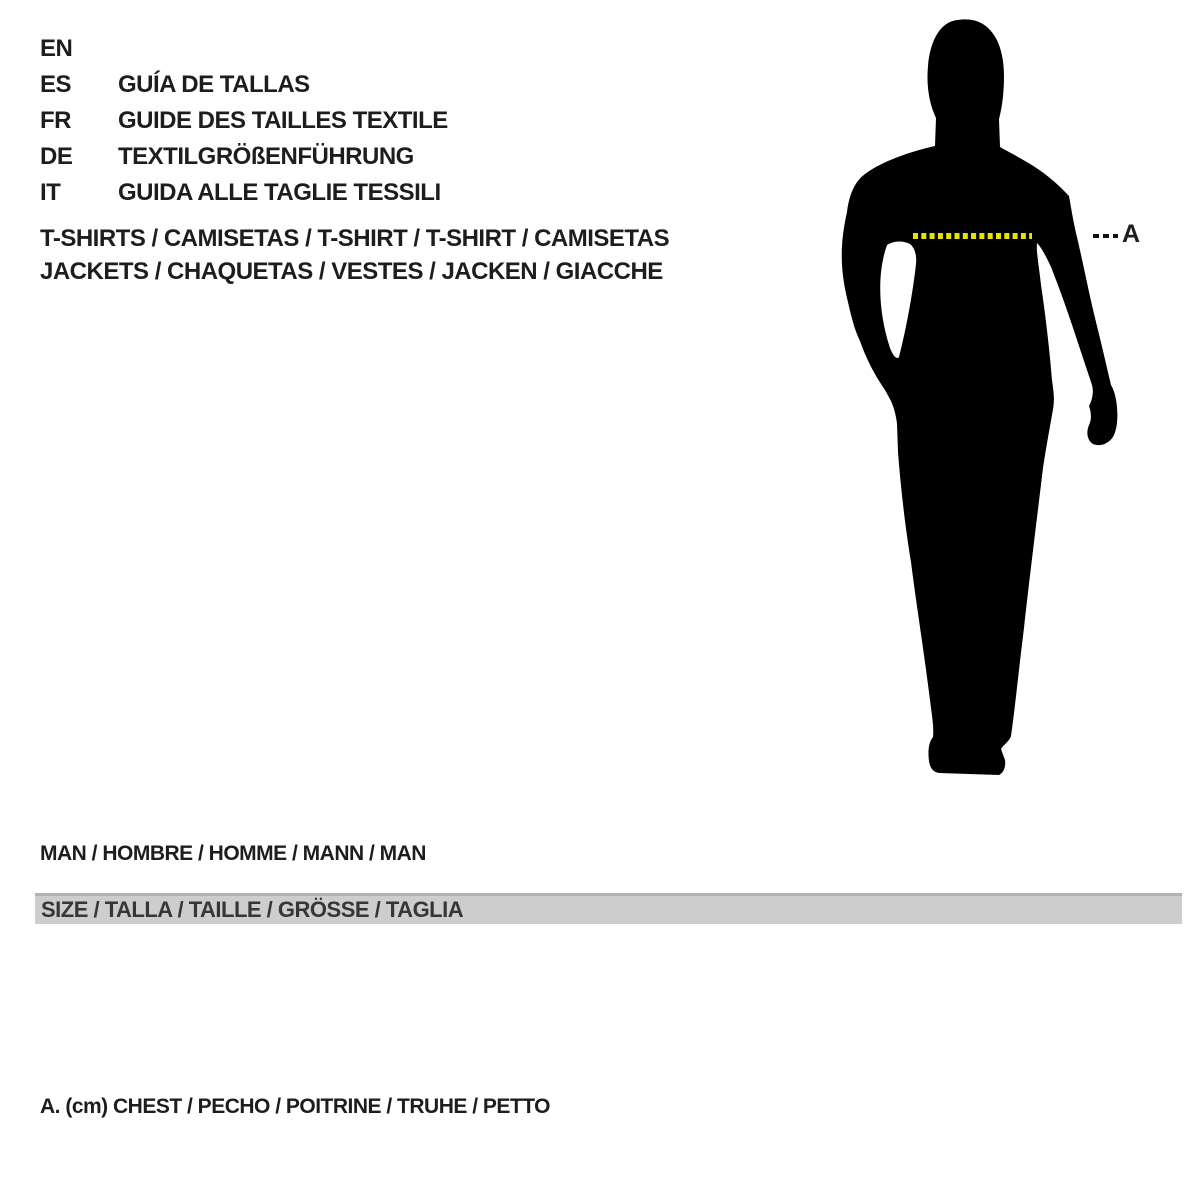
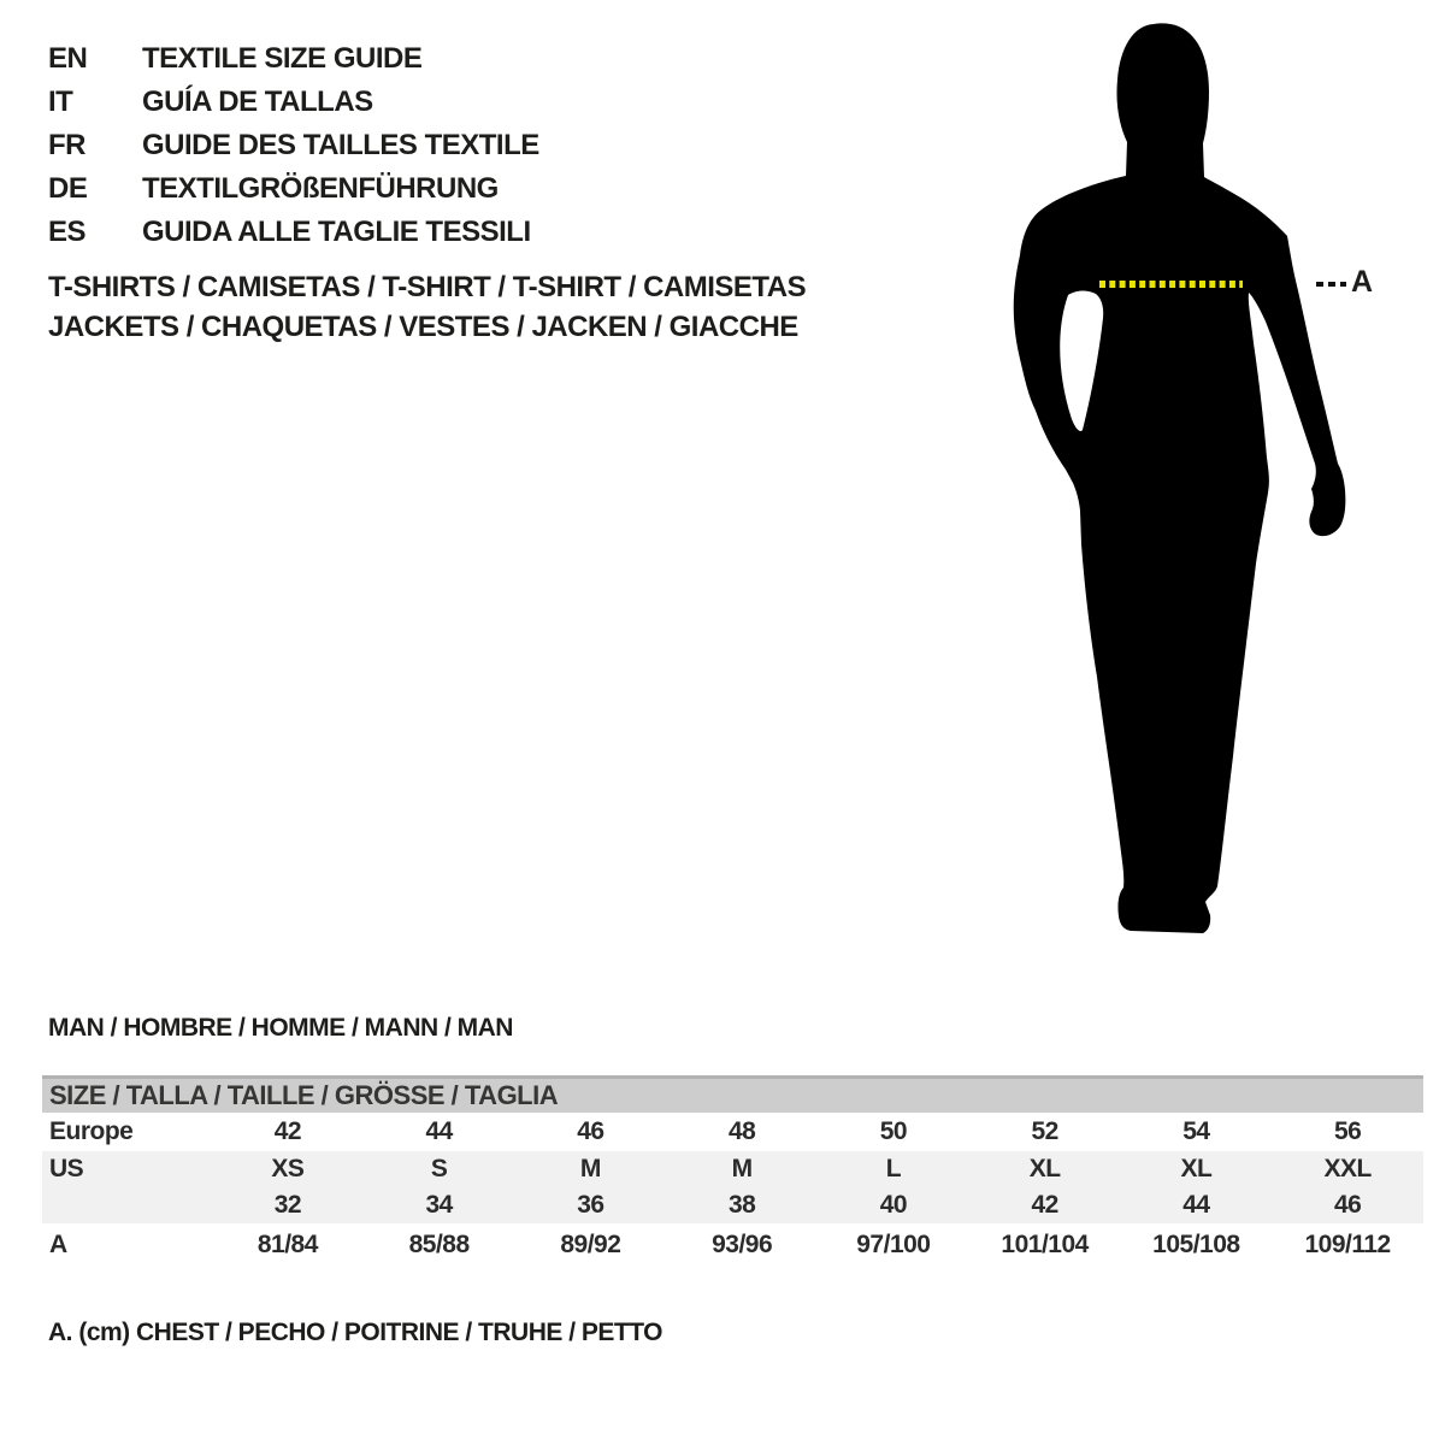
  EN
+ TEXTILE SIZE GUIDE
- ES
+ IT
  GUÍA DE TALLAS
  FR
  GUIDE DES TAILLES TEXTILE
  DE
  TEXTILGRÖßENFÜHRUNG
- IT
+ ES
  GUIDA ALLE TAGLIE TESSILI
  T-SHIRTS / CAMISETAS / T-SHIRT / T-SHIRT / CAMISETAS
  JACKETS / CHAQUETAS / VESTES / JACKEN / GIACCHE
  A
  MAN / HOMBRE / HOMME / MANN / MAN
  SIZE / TALLA / TAILLE / GRÖSSE / TAGLIA
+ Europe	42	44	46	48	50	52	54	56
+ US	XS	S	M	M	L	XL	XL	XXL
+ 	32	34	36	38	40	42	44	46
+ A	81/84	85/88	89/92	93/96	97/100	101/104	105/108	109/112
  A. (cm) CHEST / PECHO / POITRINE / TRUHE / PETTO
